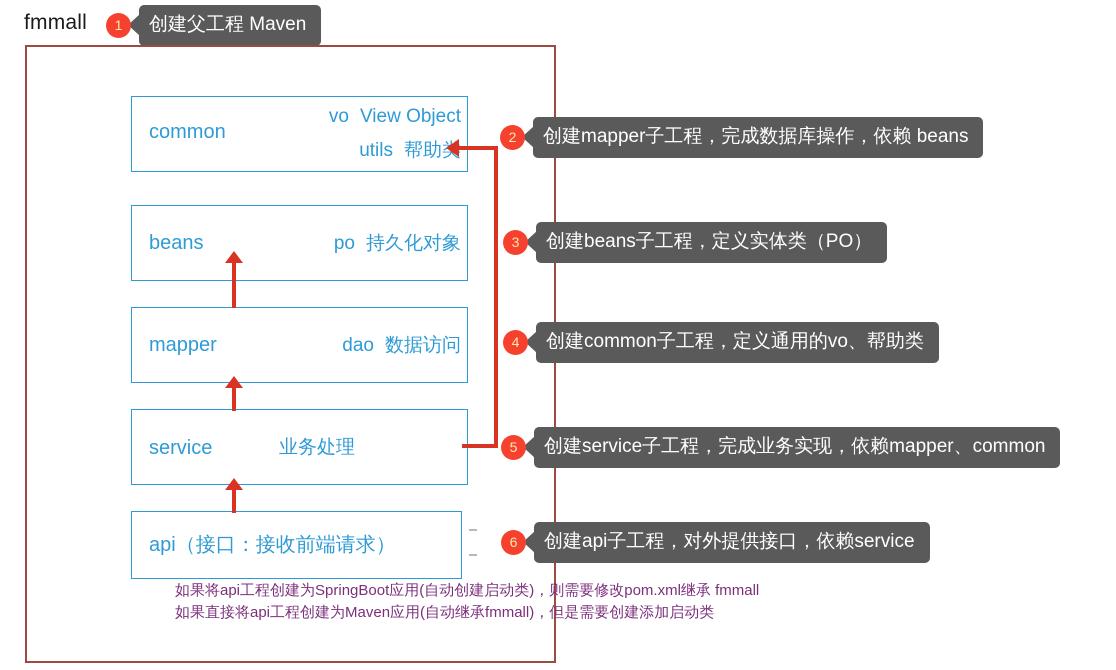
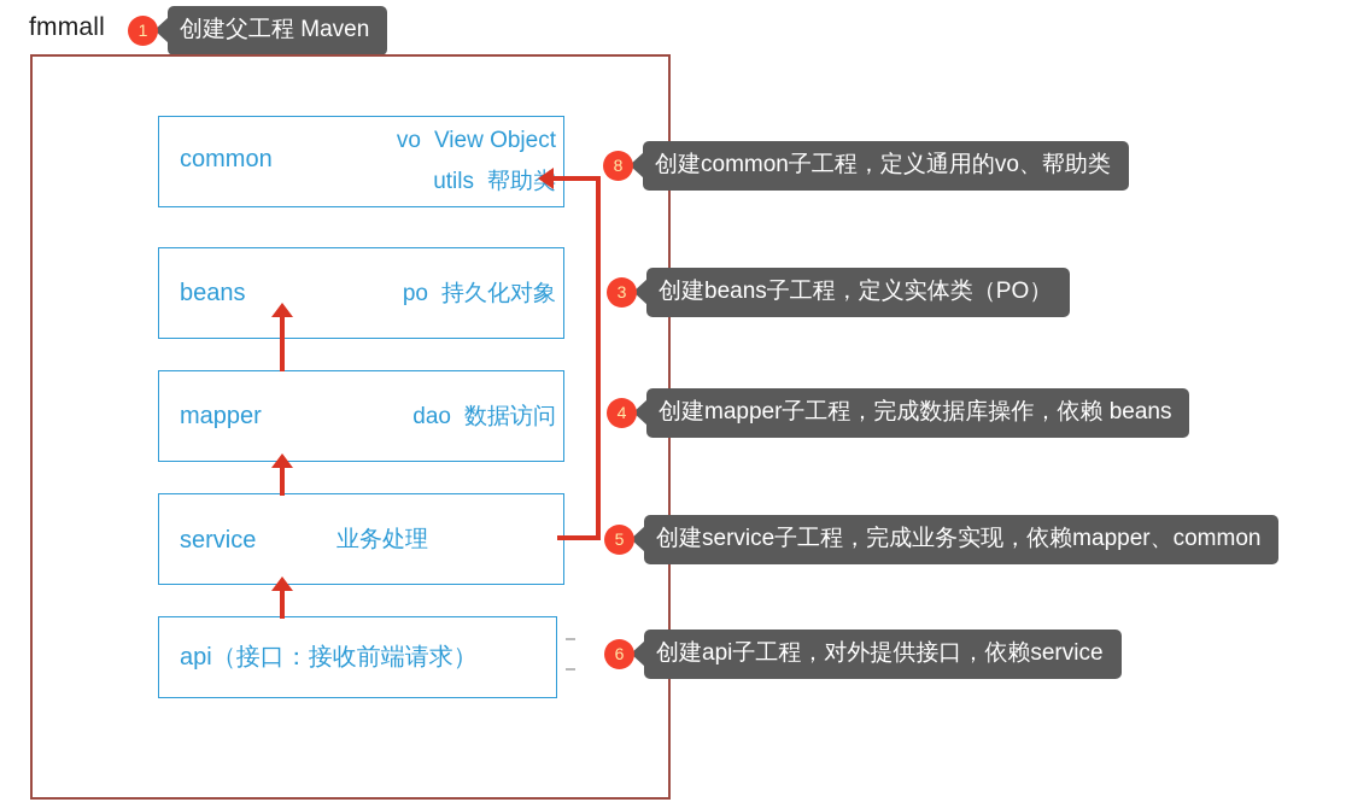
  fmmall
  1
  创建父工程 Maven
  common
  vo
  View Object
  utils
  帮助类
  beans
  po
  持久化对象
  mapper
  dao
  数据访问
  service
  业务处理
  api（接口：接收前端请求）
- 2
+ 8
- 创建mapper子工程，完成数据库操作，依赖 beans
+ 创建common子工程，定义通用的vo、帮助类
  3
  创建beans子工程，定义实体类（PO）
  4
- 创建common子工程，定义通用的vo、帮助类
+ 创建mapper子工程，完成数据库操作，依赖 beans
  5
  创建service子工程，完成业务实现，依赖mapper、common
  6
  创建api子工程，对外提供接口，依赖service
- 如果将api工程创建为SpringBoot应用(自动创建启动类)，则需要修改pom.xml继承 fmmall
- 如果直接将api工程创建为Maven应用(自动继承fmmall)，但是需要创建添加启动类
